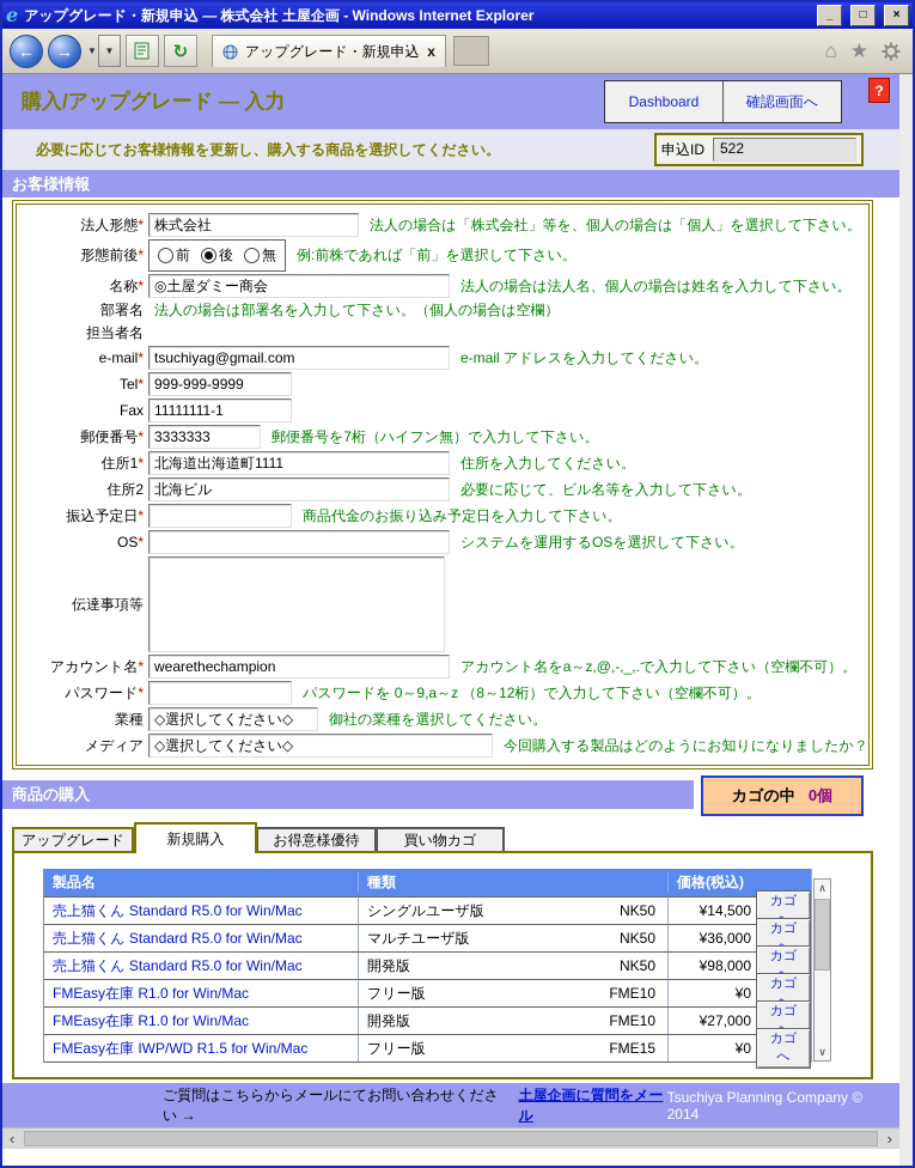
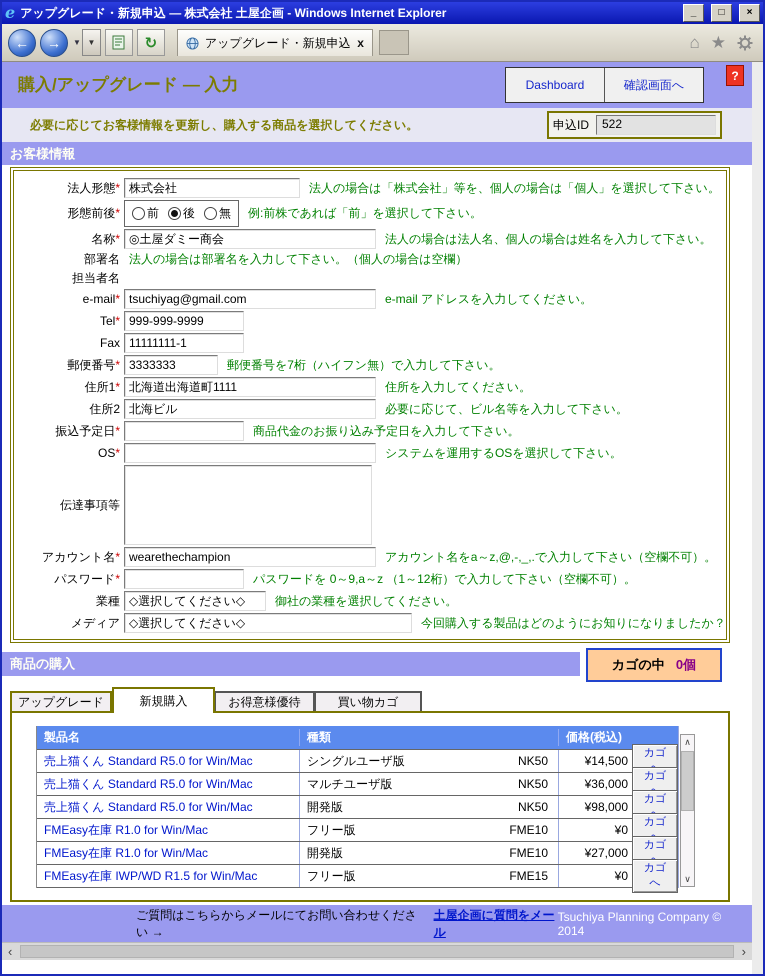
  e
  アップグレード・新規申込 — 株式会社 土屋企画 - Windows Internet Explorer
  _
  □
  ×
  ←
  →
  ▼
  ▼
  ↻
  アップグレード・新規申込
  x
  ⌂
  ★
  購入/アップグレード — 入力
  Dashboard
  確認画面へ
  ?
  必要に応じてお客様情報を更新し、購入する商品を選択してください。
  申込ID
  522
  お客様情報
  法人形態*
  株式会社
  法人の場合は「株式会社」等を、個人の場合は「個人」を選択して下さい。
  形態前後*
  前
  後
  無
  例:前株であれば「前」を選択して下さい。
  名称*
  ◎土屋ダミー商会
  法人の場合は法人名、個人の場合は姓名を入力して下さい。
  部署名
  法人の場合は部署名を入力して下さい。（個人の場合は空欄）
  担当者名
  e-mail*
  tsuchiyag@gmail.com
  e-mail アドレスを入力してください。
  Tel*
  999-999-9999
  Fax
  11111111-1
  郵便番号*
  3333333
  郵便番号を7桁（ハイフン無）で入力して下さい。
  住所1*
  北海道出海道町1111
  住所を入力してください。
  住所2
  北海ビル
  必要に応じて、ビル名等を入力して下さい。
  振込予定日*
  商品代金のお振り込み予定日を入力して下さい。
  OS*
  システムを運用するOSを選択して下さい。
  伝達事項等
  アカウント名*
  wearethechampion
  アカウント名をa～z,@,-,_,.で入力して下さい（空欄不可）。
  パスワード*
- パスワードを 0～9,a～z （8～12桁）で入力して下さい（空欄不可）。
+ パスワードを 0～9,a～z （1～12桁）で入力して下さい（空欄不可）。
  業種
  ◇選択してください◇
  御社の業種を選択してください。
  メディア
  ◇選択してください◇
  今回購入する製品はどのようにお知りになりましたか？
  商品の購入
  カゴの中
  0個
  アップグレード
  新規購入
  お得意様優待
  買い物カゴ
  製品名
  種類
  価格(税込)
  売上猫くん Standard R5.0 for Win/Mac
  シングルユーザ版
  NK50
  ¥14,500
  売上猫くん Standard R5.0 for Win/Mac
  マルチユーザ版
  NK50
  ¥36,000
  売上猫くん Standard R5.0 for Win/Mac
  開発版
  NK50
  ¥98,000
  FMEasy在庫 R1.0 for Win/Mac
  フリー版
  FME10
  ¥0
  FMEasy在庫 R1.0 for Win/Mac
  開発版
  FME10
  ¥27,000
  FMEasy在庫 IWP/WD R1.5 for Win/Mac
  フリー版
  FME15
  ¥0
  カゴへ
  ∧
  ∨
  ご質問はこちらからメールにてお問い合わせください →
  土屋企画に質問をメール
  Tsuchiya Planning Company © 2014
  ‹
  ›
